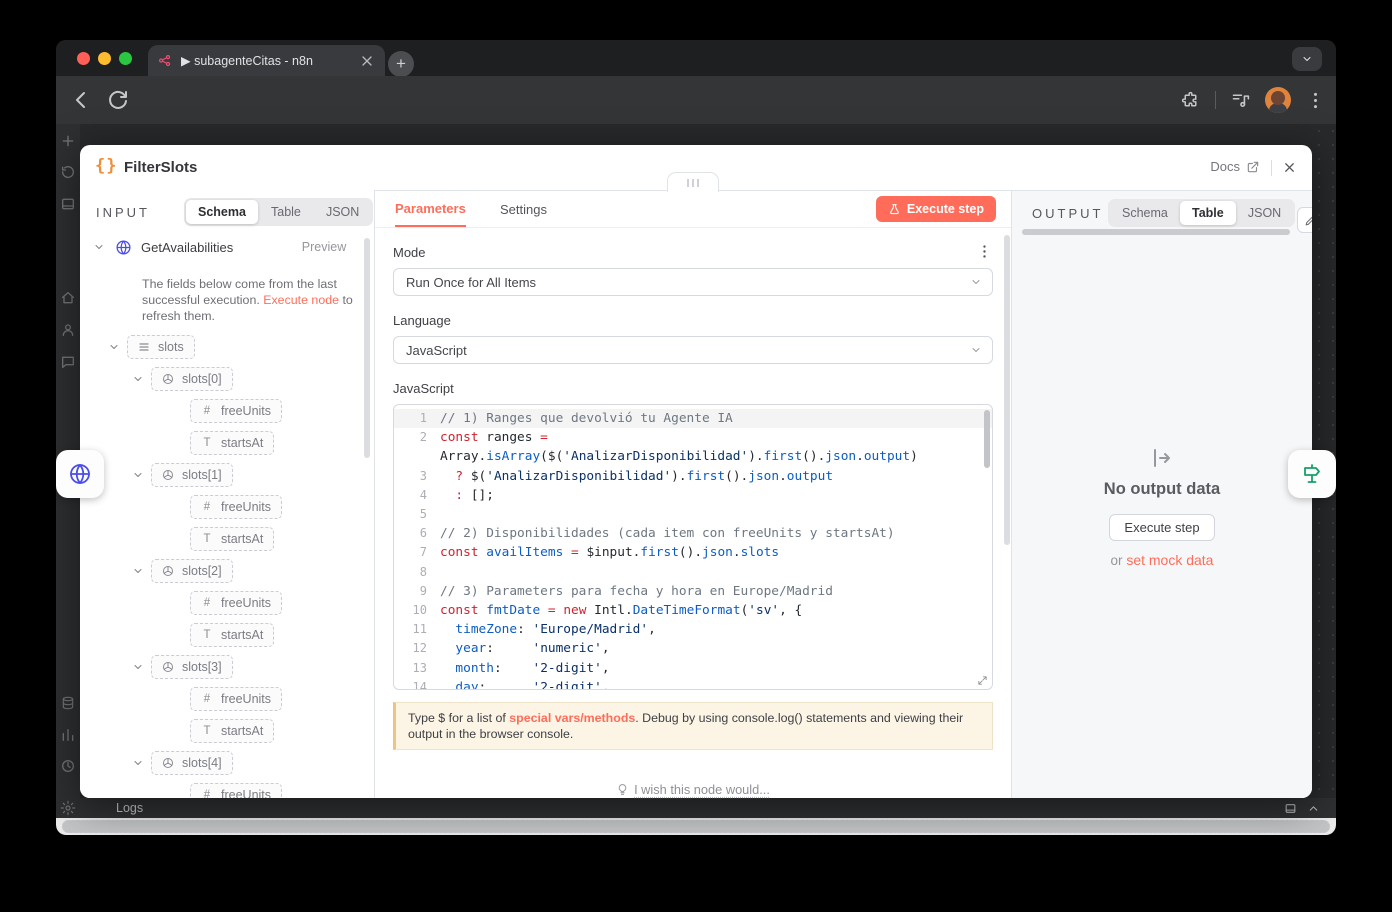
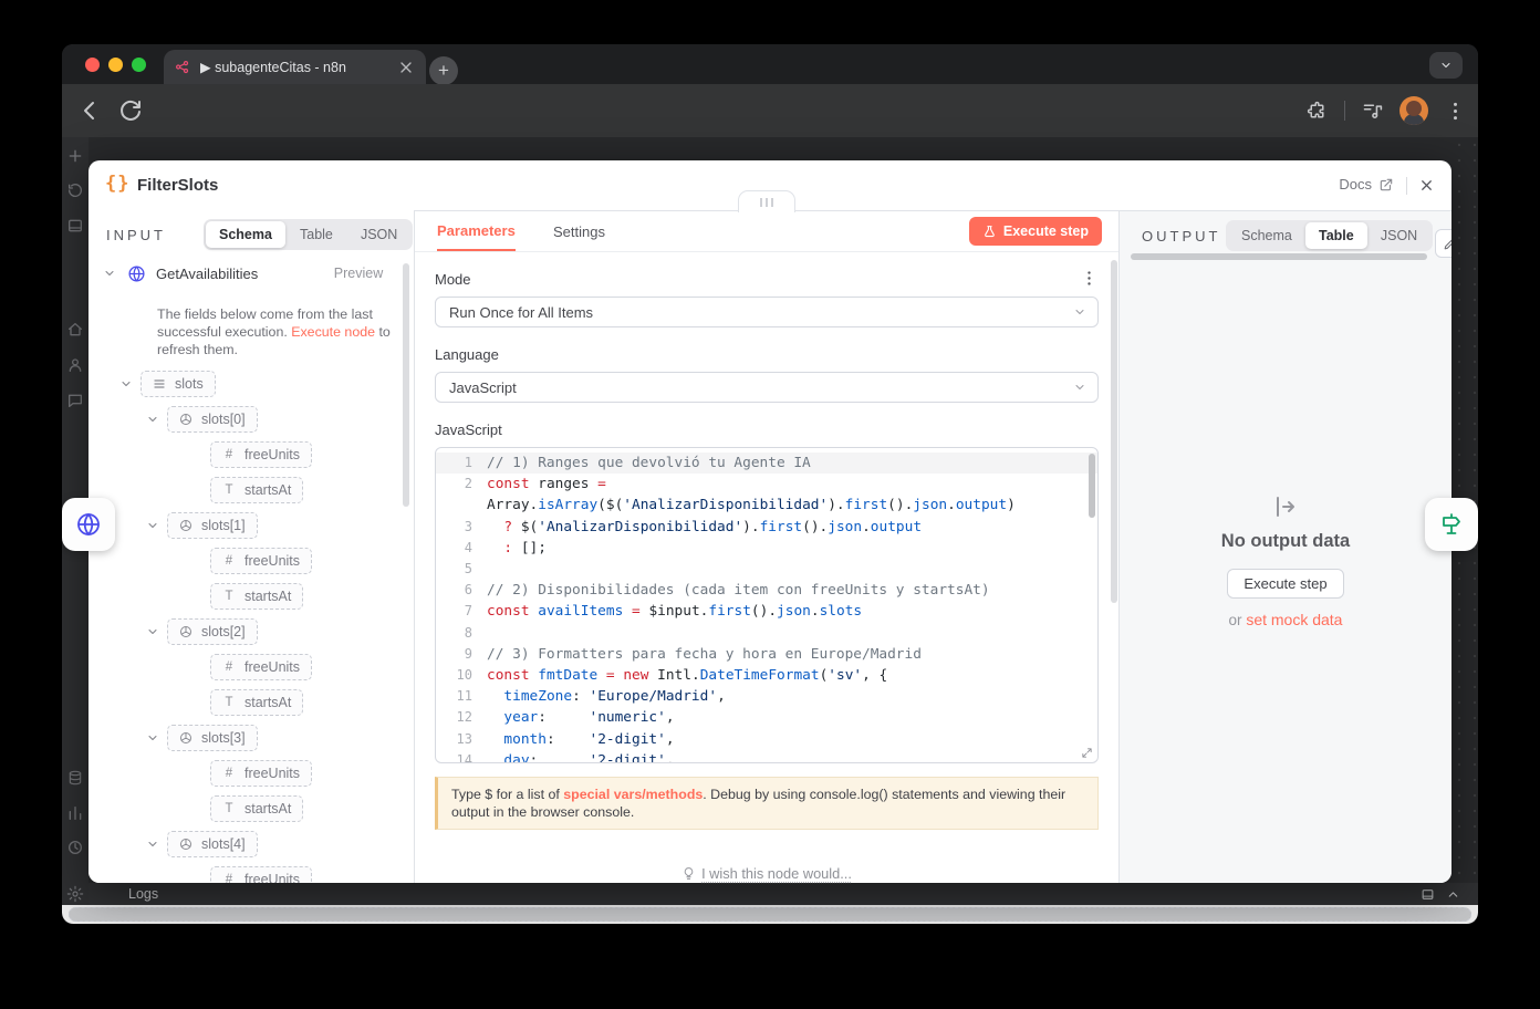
  ▶ subagenteCitas - n8n
  +
  Logs
  {}
  FilterSlots
  Docs
  INPUT
  Schema
  Table
  JSON
  GetAvailabilities
  Preview
  The fields below come from the last successful execution. Execute node to refresh them.
  slots
  slots[0]
  #
  freeUnits
  T
  startsAt
  slots[1]
  #
  freeUnits
  T
  startsAt
  slots[2]
  #
  freeUnits
  T
  startsAt
  slots[3]
  #
  freeUnits
  T
  startsAt
  slots[4]
  #
  freeUnits
  Parameters
  Settings
  Execute step
  Mode
  Run Once for All Items
  Language
  JavaScript
  JavaScript
  1
  // 1) Ranges que devolvió tu Agente IA
  2
  const ranges =
  Array.isArray($('AnalizarDisponibilidad').first().json.output)
  3
  ? $('AnalizarDisponibilidad').first().json.output
  4
  : [];
  5
  6
  // 2) Disponibilidades (cada item con freeUnits y startsAt)
  7
  const availItems = $input.first().json.slots
  8
  9
- // 3) Parameters para fecha y hora en Europe/Madrid
+ // 3) Formatters para fecha y hora en Europe/Madrid
  10
  const fmtDate = new Intl.DateTimeFormat('sv', {
  11
  timeZone: 'Europe/Madrid',
  12
  year: 'numeric',
  13
  month: '2-digit',
  14
  day: '2-digit',
  Type $ for a list of special vars/methods. Debug by using console.log() statements and viewing their output in the browser console.
  I wish this node would...
  OUTPUT
  Schema
  Table
  JSON
  No output data
  Execute step
  or set mock data
